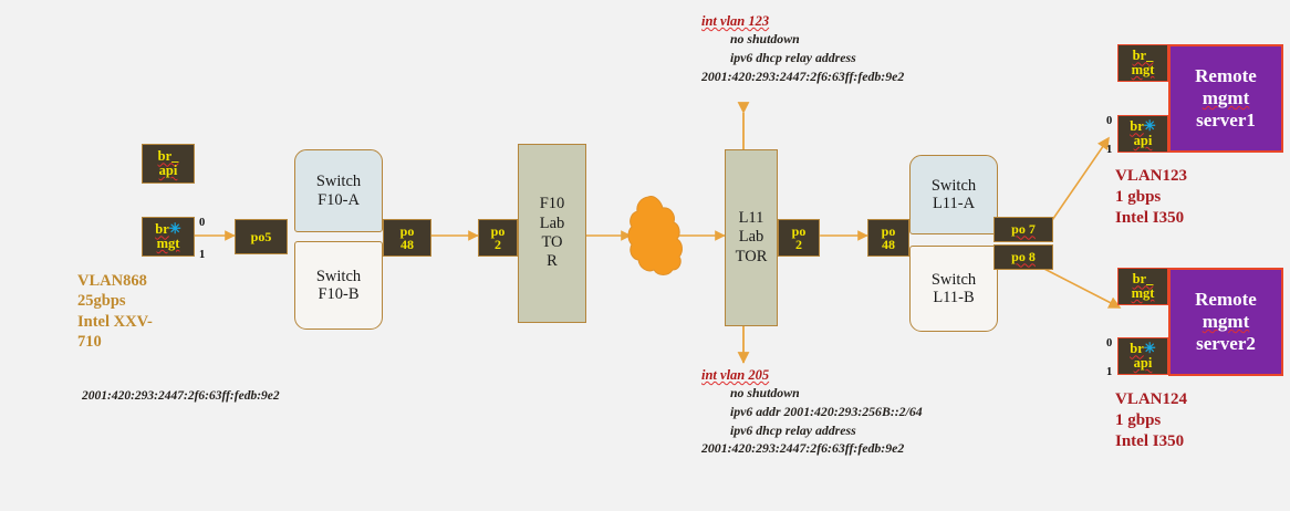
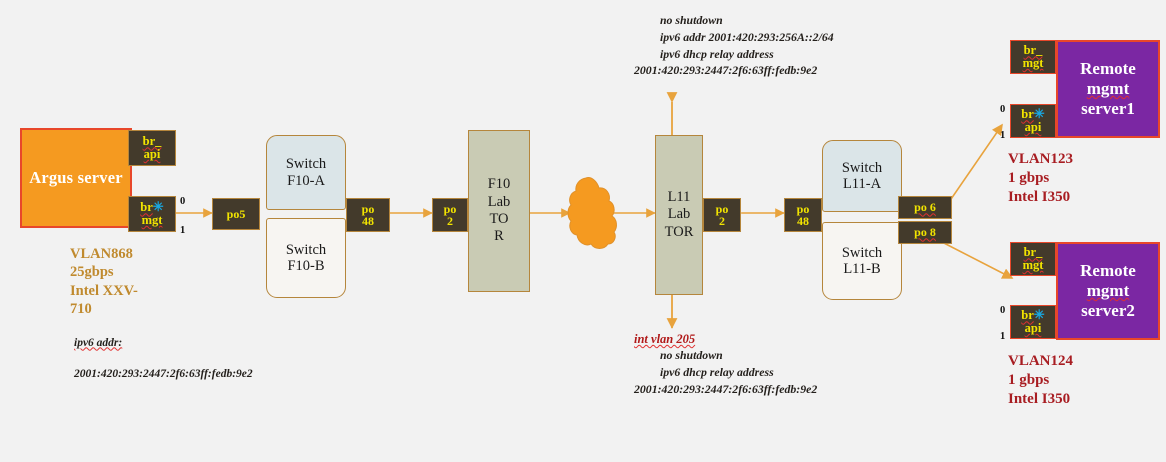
+ Argus server
  br_
  api
  br✳
  mgt
  0
  1
  VLAN868
  25gbps
  Intel XXV-
  710
+ ipv6 addr:
  2001:420:293:2447:2f6:63ff:fedb:9e2
  po5
  Switch
  F10-A
  Switch
  F10-B
  po
  48
  po
  2
  F10
  Lab
  TO
  R
- int vlan 123
  no shutdown
+ ipv6 addr 2001:420:293:256A::2/64
  ipv6 dhcp relay address
  2001:420:293:2447:2f6:63ff:fedb:9e2
  L11
  Lab
  TOR
  po
  2
  po
  48
  Switch
  L11-A
  Switch
  L11-B
- po 7
+ po 6
  po 8
  int vlan 205
  no shutdown
- ipv6 addr 2001:420:293:256B::2/64
  ipv6 dhcp relay address
  2001:420:293:2447:2f6:63ff:fedb:9e2
  br_
  mgt
  br✳
  api
  0
  1
  Remote
  mgmt
  server1
  VLAN123
  1 gbps
  Intel I350
  br_
  mgt
  br✳
  api
  0
  1
  Remote
  mgmt
  server2
  VLAN124
  1 gbps
  Intel I350
